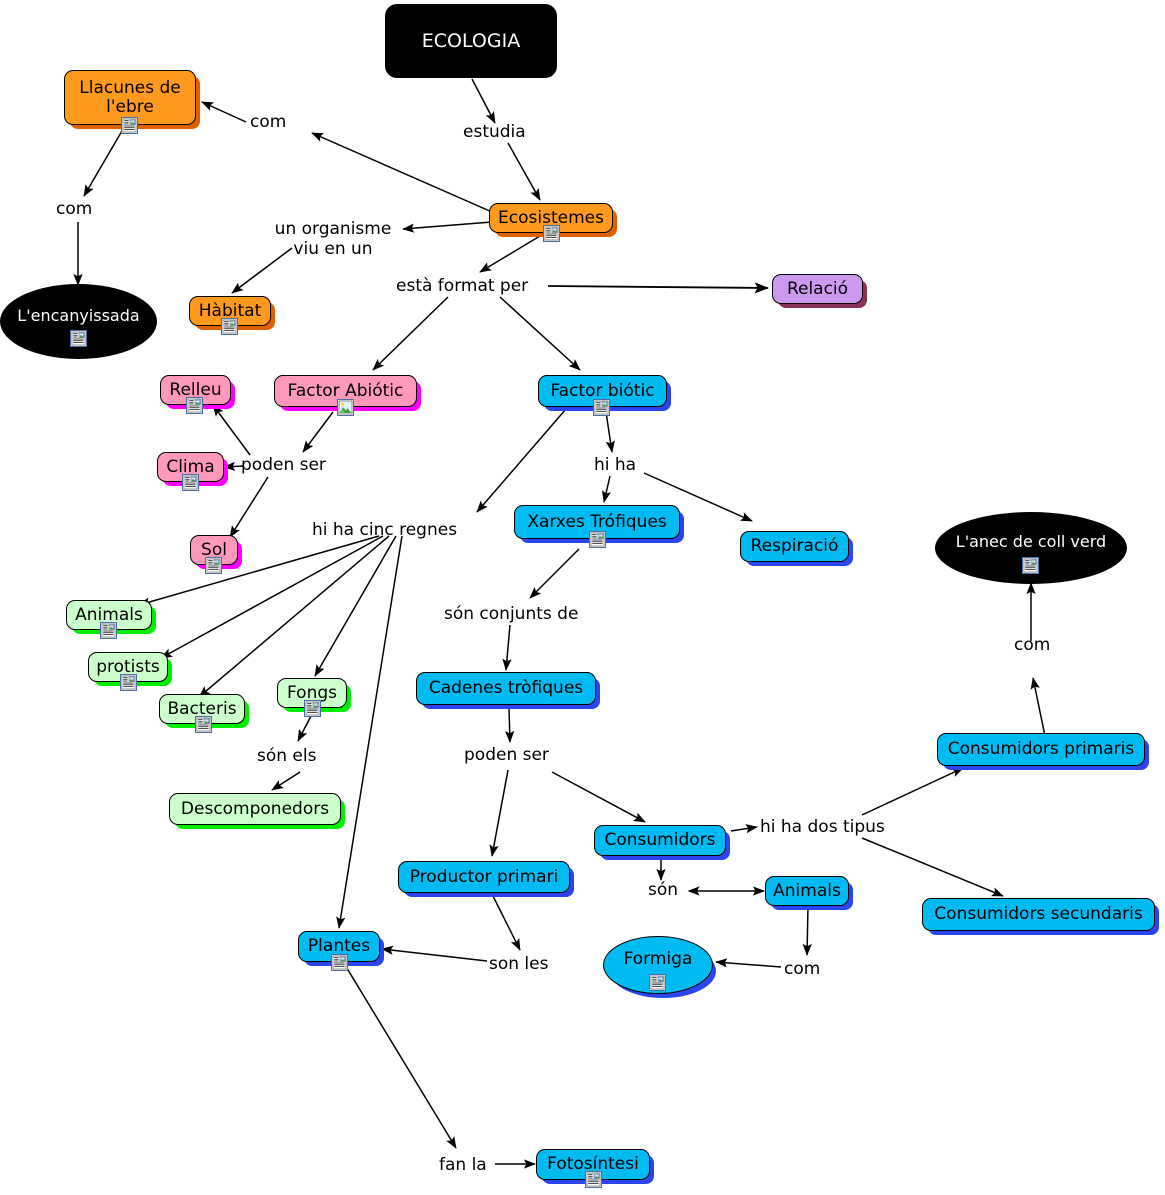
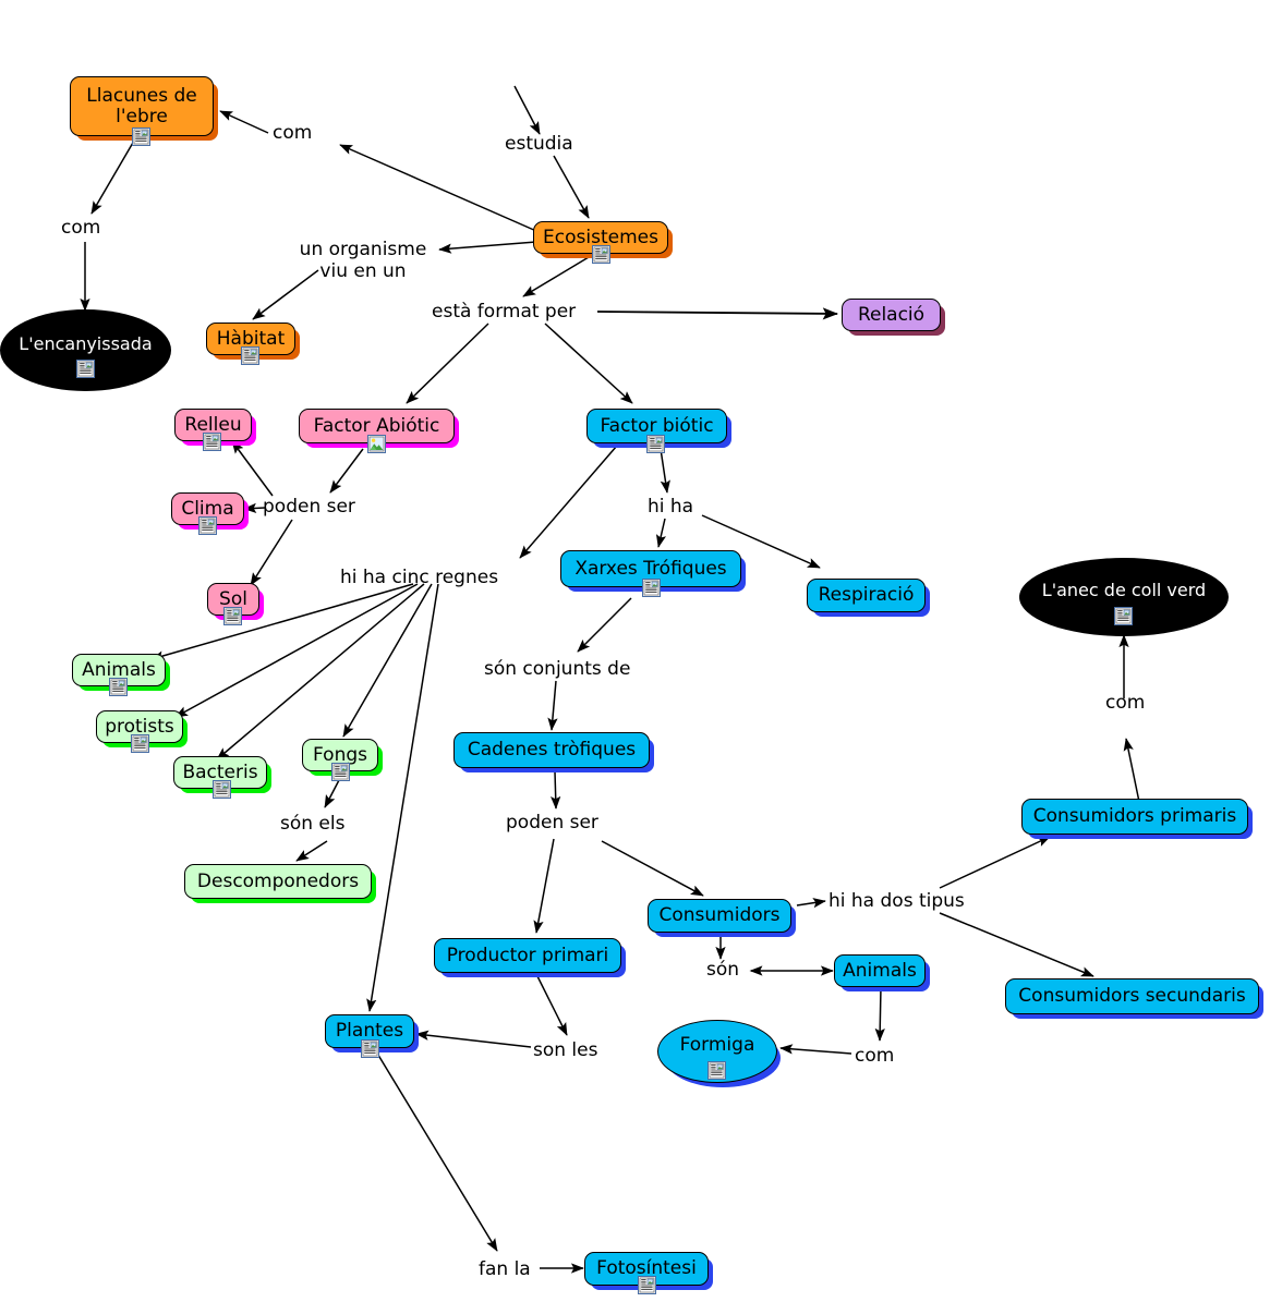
- ECOLOGIA
  Llacunes de
  l'ebre
  L'encanyissada
  Ecosistemes
  Hàbitat
  Relació
  Factor Abiótic
  Factor biótic
  Relleu
  Clima
  Sol
  Animals
  protists
  Bacteris
  Fongs
  Descomponedors
  Plantes
  Xarxes Trófiques
  Respiració
  Cadenes tròfiques
  Productor primari
  Consumidors
  Animals
  Formiga
  Consumidors primaris
  Consumidors secundaris
  L'anec de coll verd
  Fotosíntesi
  estudia
  com
  com
  un organisme
  viu en un
  està format per
  poden ser
  hi ha cinc regnes
  són els
  hi ha
  són conjunts de
  poden ser
  son les
  són
  com
  hi ha dos tipus
  com
  fan la
